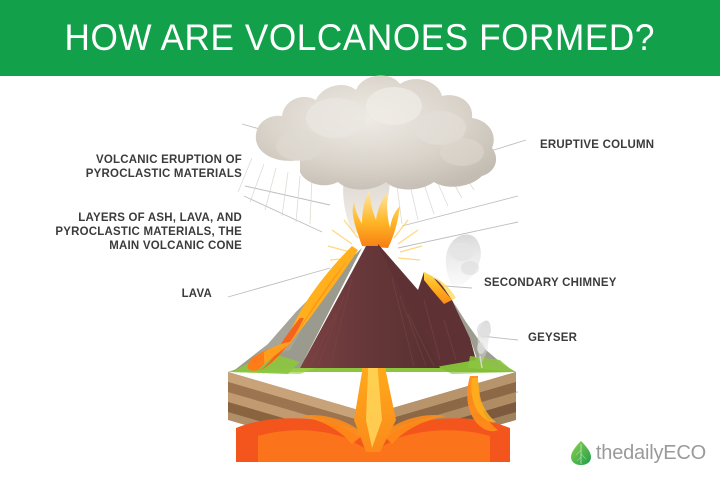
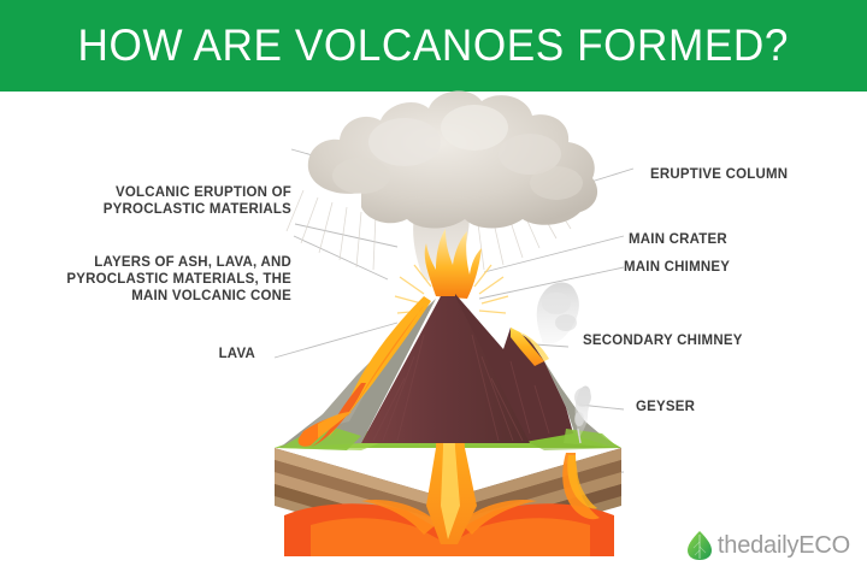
  HOW ARE VOLCANOES FORMED?
  VOLCANIC ERUPTION OF
  PYROCLASTIC MATERIALS
  LAYERS OF ASH, LAVA, AND
  PYROCLASTIC MATERIALS, THE
  MAIN VOLCANIC CONE
  LAVA
  ERUPTIVE COLUMN
+ MAIN CRATER
+ MAIN CHIMNEY
  SECONDARY CHIMNEY
  GEYSER
  thedailyECO
